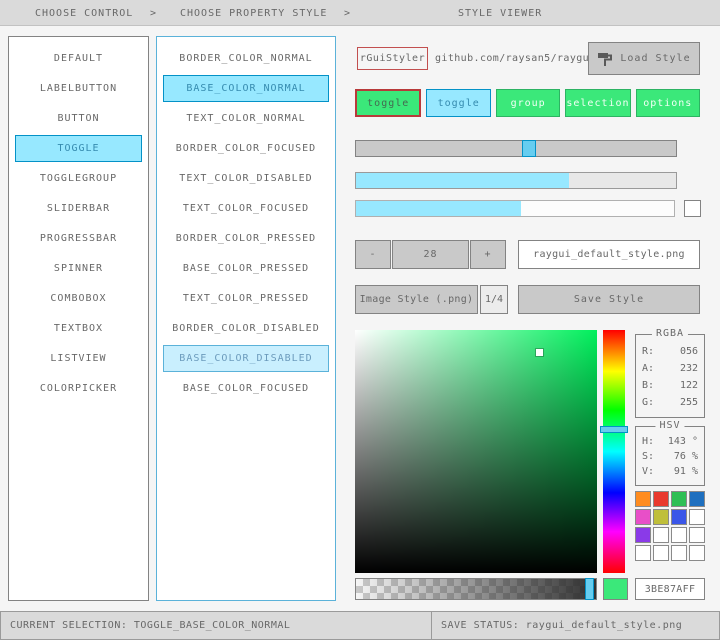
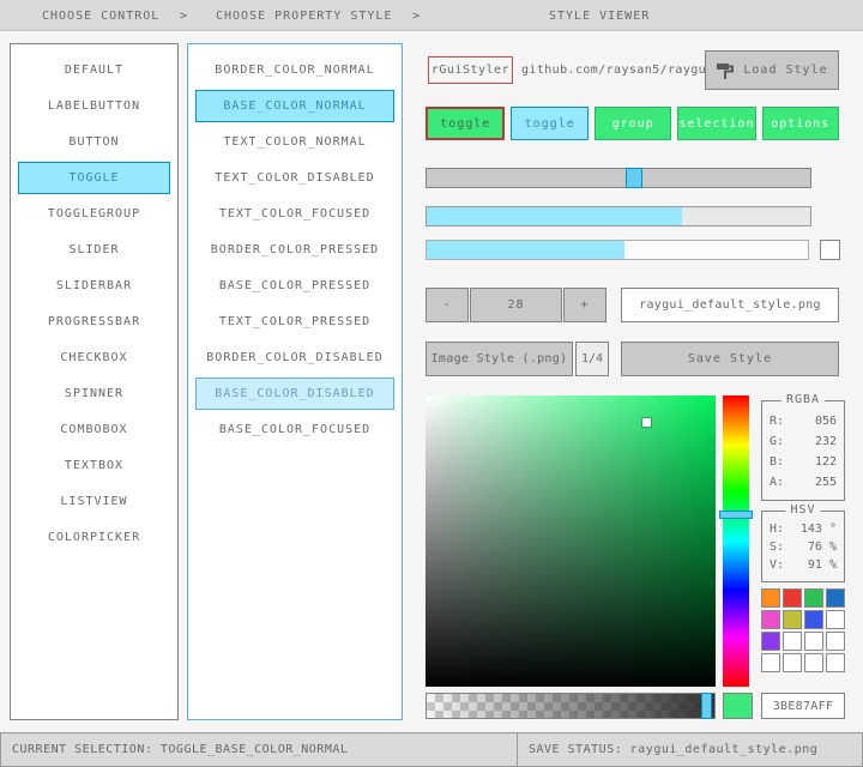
  CHOOSE CONTROL
  >
  CHOOSE PROPERTY STYLE
  >
  STYLE VIEWER
  DEFAULT
  LABELBUTTON
  BUTTON
  TOGGLE
  TOGGLEGROUP
+ SLIDER
  SLIDERBAR
  PROGRESSBAR
+ CHECKBOX
  SPINNER
  COMBOBOX
  TEXTBOX
  LISTVIEW
  COLORPICKER
  BORDER_COLOR_NORMAL
  BASE_COLOR_NORMAL
  TEXT_COLOR_NORMAL
- BORDER_COLOR_FOCUSED
  TEXT_COLOR_DISABLED
  TEXT_COLOR_FOCUSED
  BORDER_COLOR_PRESSED
  BASE_COLOR_PRESSED
  TEXT_COLOR_PRESSED
  BORDER_COLOR_DISABLED
  BASE_COLOR_DISABLED
  BASE_COLOR_FOCUSED
  rGuiStyler
  github.com/raysan5/raygu
  Load Style
  toggle
  toggle
  group
  selection
  options
  -
  28
  +
  raygui_default_style.png
  Image Style (.png)
  1/4
  Save Style
  RGBA
  R:
  056
- A:
+ G:
  232
  B:
  122
- G:
+ A:
  255
  HSV
  H:
  143 °
  S:
  76 %
  V:
  91 %
  3BE87AFF
  CURRENT SELECTION: TOGGLE_BASE_COLOR_NORMAL
  SAVE STATUS: raygui_default_style.png
